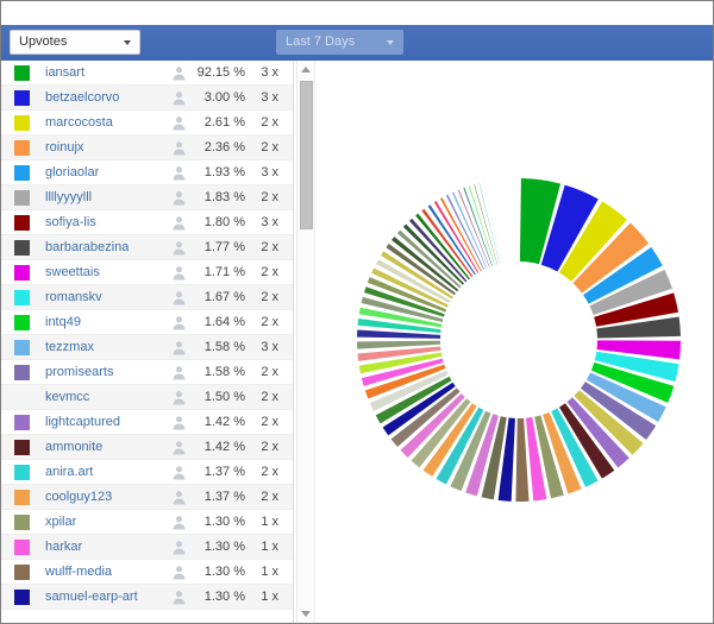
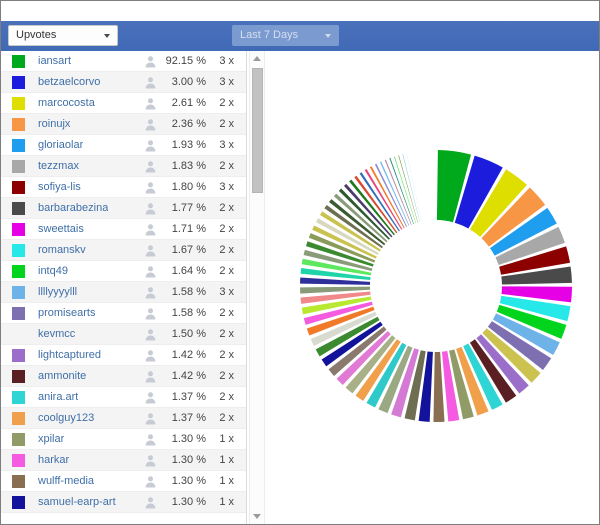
  Upvotes
  Last 7 Days
  iansart
  92.15 %
  3 x
  betzaelcorvo
  3.00 %
  3 x
  marcocosta
  2.61 %
  2 x
  roinujx
  2.36 %
  2 x
  gloriaolar
  1.93 %
  3 x
- llllyyyylll
+ tezzmax
  1.83 %
  2 x
  sofiya-lis
  1.80 %
  3 x
  barbarabezina
  1.77 %
  2 x
  sweettais
  1.71 %
  2 x
  romanskv
  1.67 %
  2 x
  intq49
  1.64 %
  2 x
- tezzmax
+ llllyyyylll
  1.58 %
  3 x
  promisearts
  1.58 %
  2 x
  kevmcc
  1.50 %
  2 x
  lightcaptured
  1.42 %
  2 x
  ammonite
  1.42 %
  2 x
  anira.art
  1.37 %
  2 x
  coolguy123
  1.37 %
  2 x
  xpilar
  1.30 %
  1 x
  harkar
  1.30 %
  1 x
  wulff-media
  1.30 %
  1 x
  samuel-earp-art
  1.30 %
  1 x
